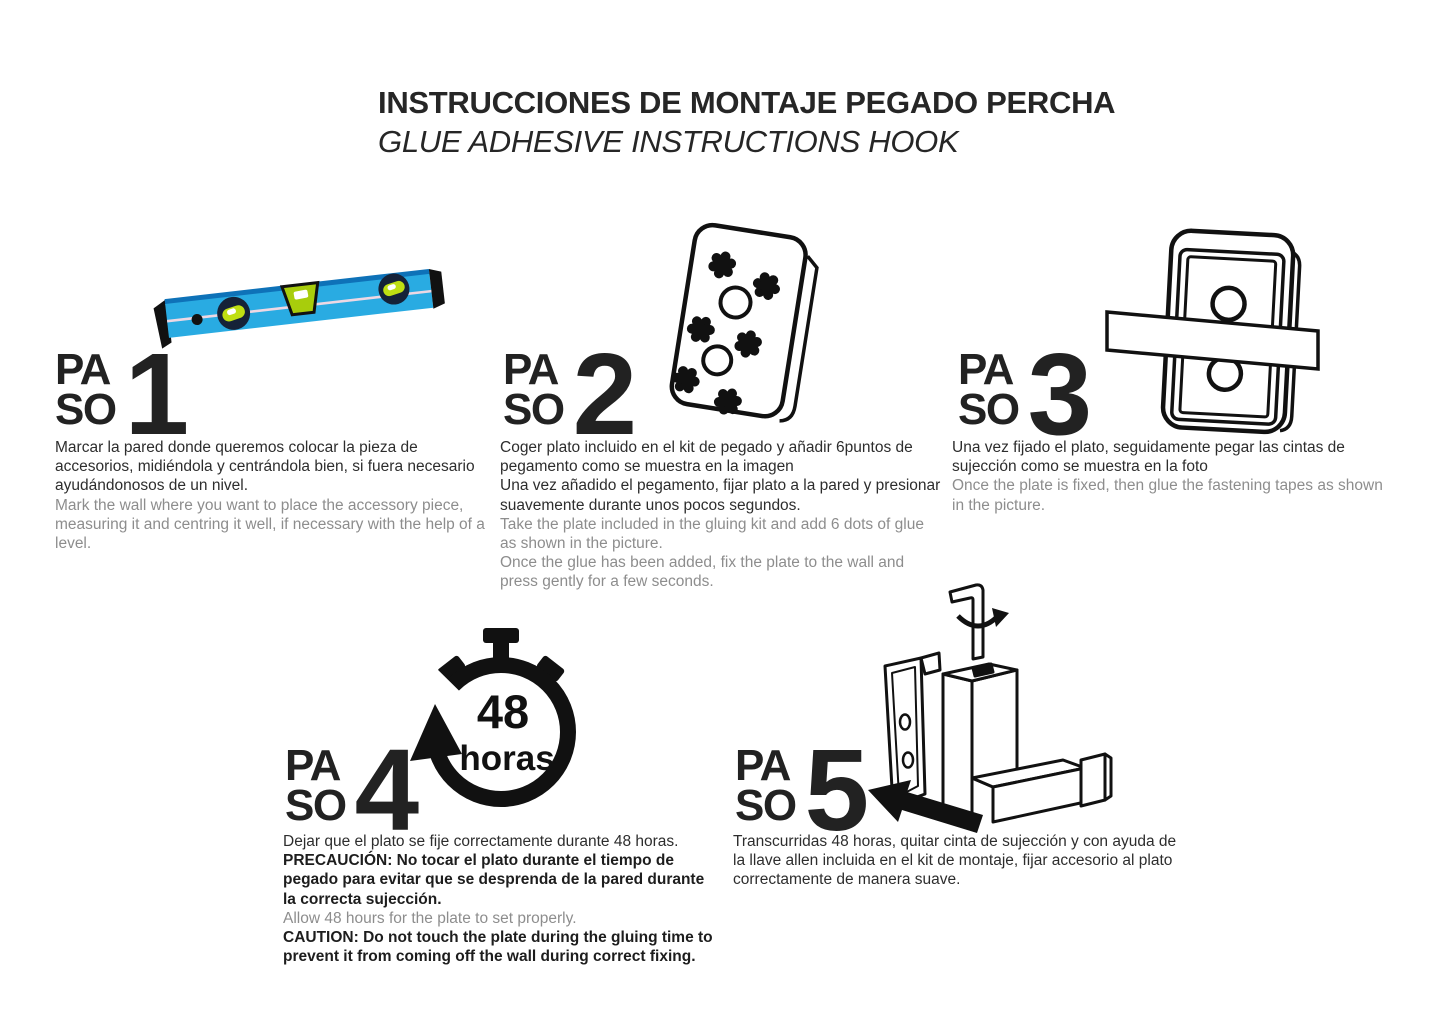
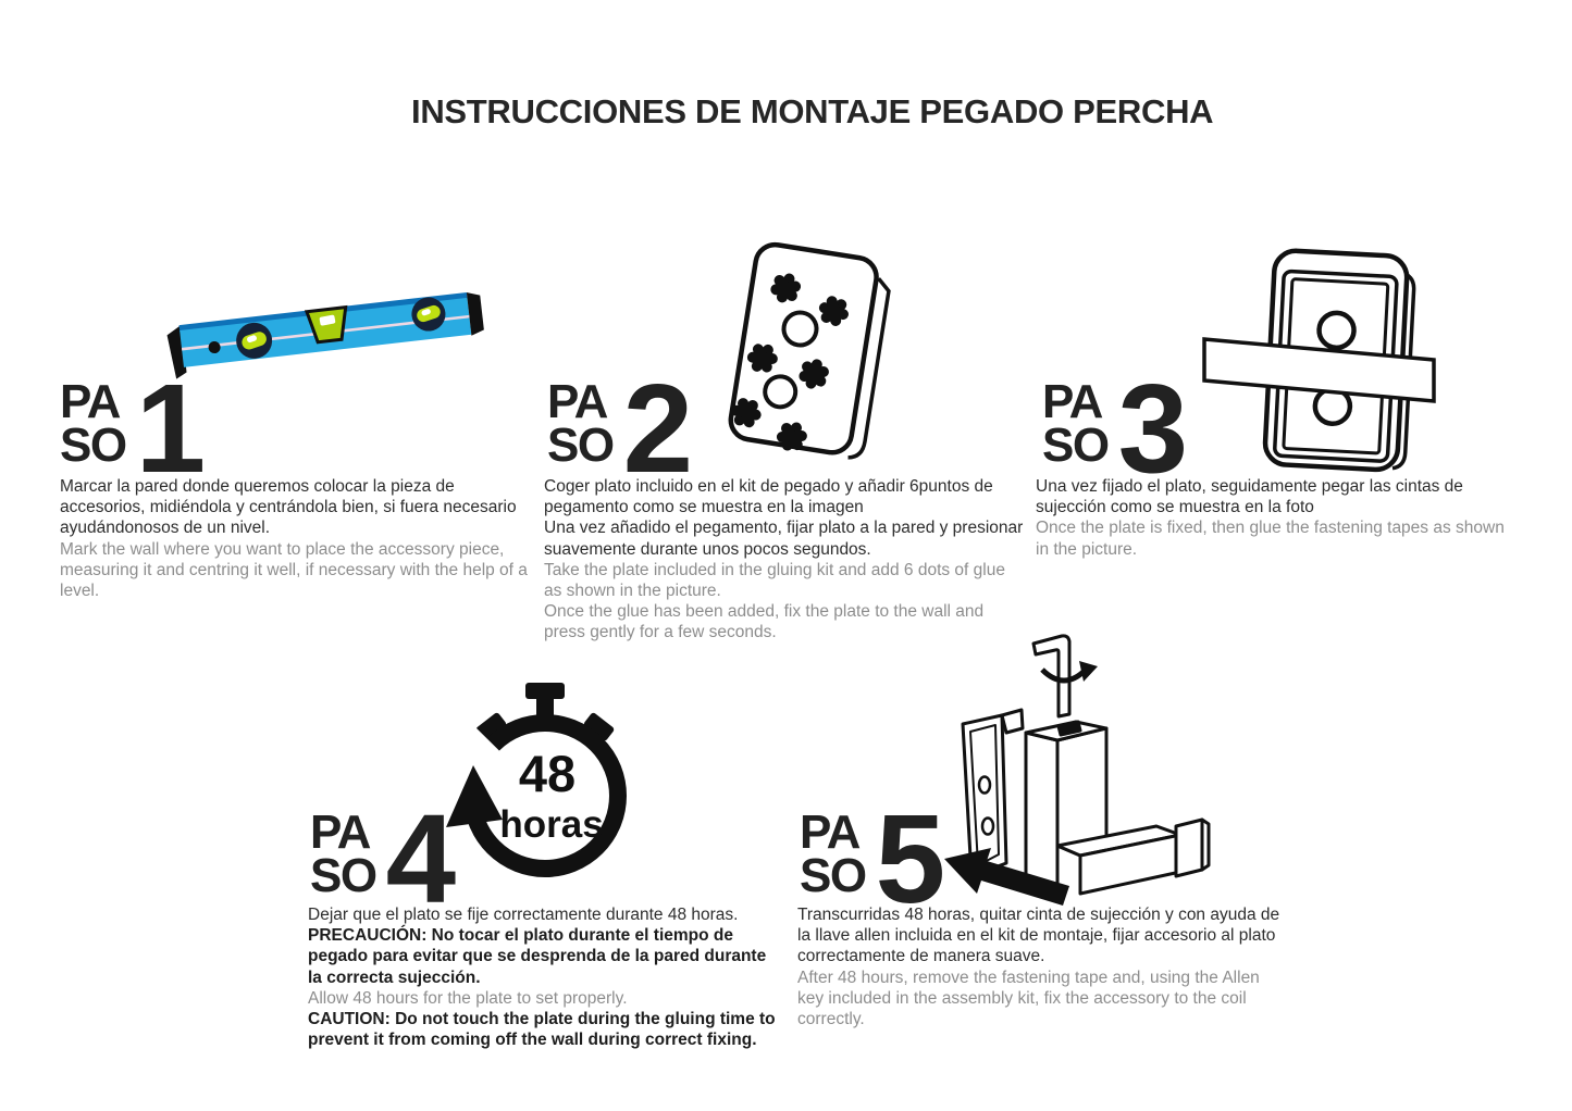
  INSTRUCCIONES DE MONTAJE PEGADO PERCHA
- GLUE ADHESIVE INSTRUCTIONS HOOK
  PA
  SO
  1
  Marcar la pared donde queremos colocar la pieza de accesorios, midiéndola y centrándola bien, si fuera necesario ayudándonosos de un nivel.
  Mark the wall where you want to place the accessory piece, measuring it and centring it well, if necessary with the help of a level.
  PA
  SO
  2
  Coger plato incluido en el kit de pegado y añadir 6puntos de pegamento como se muestra en la imagen
  Una vez añadido el pegamento, fijar plato a la pared y presionar suavemente durante unos pocos segundos.
  Take the plate included in the gluing kit and add 6 dots of glue as shown in the picture.
  Once the glue has been added, fix the plate to the wall and press gently for a few seconds.
  PA
  SO
  3
  Una vez fijado el plato, seguidamente pegar las cintas de sujección como se muestra en la foto
  Once the plate is fixed, then glue the fastening tapes as shown in the picture.
  48
  horas
  PA
  SO
  4
  Dejar que el plato se fije correctamente durante 48 horas.
  PRECAUCIÓN: No tocar el plato durante el tiempo de pegado para evitar que se desprenda de la pared durante la correcta sujección.
  Allow 48 hours for the plate to set properly.
  CAUTION: Do not touch the plate during the gluing time to prevent it from coming off the wall during correct fixing.
  PA
  SO
  5
  Transcurridas 48 horas, quitar cinta de sujección y con ayuda de la llave allen incluida en el kit de montaje, fijar accesorio al plato correctamente de manera suave.
+ After 48 hours, remove the fastening tape and, using the Allen key included in the assembly kit, fix the accessory to the coil correctly.
